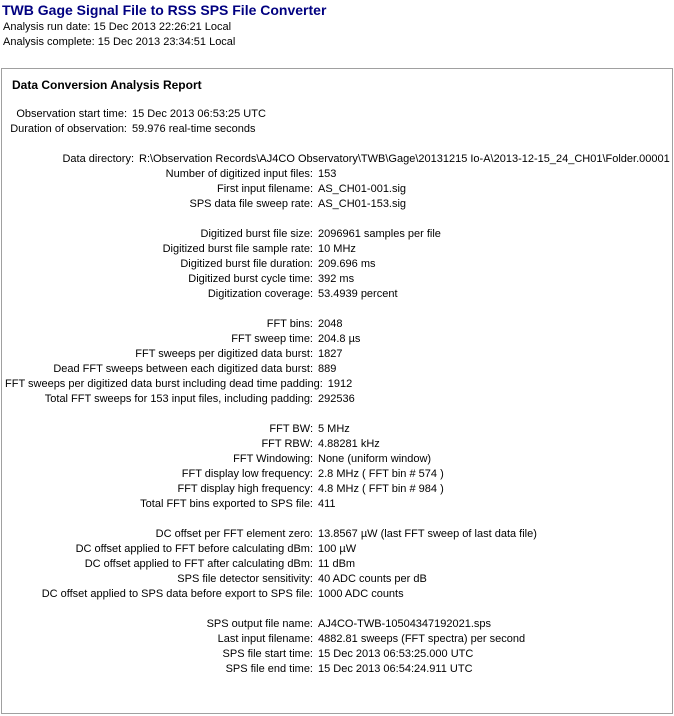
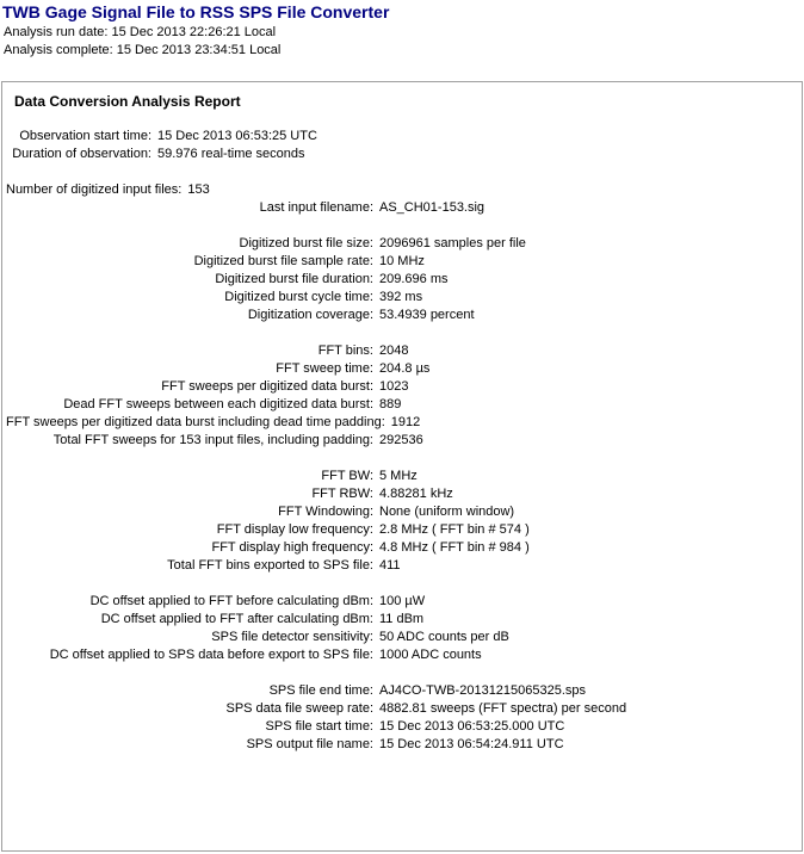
  TWB Gage Signal File to RSS SPS File Converter
  Analysis run date: 15 Dec 2013 22:26:21 Local
  Analysis complete: 15 Dec 2013 23:34:51 Local
  Data Conversion Analysis Report
  Observation start time:
  15 Dec 2013 06:53:25 UTC
  Duration of observation:
  59.976 real-time seconds
- Data directory:
- R:\Observation Records\AJ4CO Observatory\TWB\Gage\20131215 Io-A\2013-12-15_24_CH01\Folder.00001
  Number of digitized input files:
  153
- First input filename:
- AS_CH01-001.sig
- SPS data file sweep rate:
+ Last input filename:
  AS_CH01-153.sig
  Digitized burst file size:
  2096961 samples per file
  Digitized burst file sample rate:
  10 MHz
  Digitized burst file duration:
  209.696 ms
  Digitized burst cycle time:
  392 ms
  Digitization coverage:
  53.4939 percent
  FFT bins:
  2048
  FFT sweep time:
  204.8 µs
  FFT sweeps per digitized data burst:
- 1827
+ 1023
  Dead FFT sweeps between each digitized data burst:
  889
  FFT sweeps per digitized data burst including dead time padding:
  1912
  Total FFT sweeps for 153 input files, including padding:
  292536
  FFT BW:
  5 MHz
  FFT RBW:
  4.88281 kHz
  FFT Windowing:
  None (uniform window)
  FFT display low frequency:
  2.8 MHz ( FFT bin # 574 )
  FFT display high frequency:
  4.8 MHz ( FFT bin # 984 )
  Total FFT bins exported to SPS file:
  411
- DC offset per FFT element zero:
- 13.8567 µW (last FFT sweep of last data file)
  DC offset applied to FFT before calculating dBm:
  100 µW
  DC offset applied to FFT after calculating dBm:
  11 dBm
  SPS file detector sensitivity:
- 40 ADC counts per dB
+ 50 ADC counts per dB
  DC offset applied to SPS data before export to SPS file:
  1000 ADC counts
- SPS output file name:
+ SPS file end time:
- AJ4CO-TWB-10504347192021.sps
+ AJ4CO-TWB-20131215065325.sps
- Last input filename:
+ SPS data file sweep rate:
  4882.81 sweeps (FFT spectra) per second
  SPS file start time:
  15 Dec 2013 06:53:25.000 UTC
- SPS file end time:
+ SPS output file name:
  15 Dec 2013 06:54:24.911 UTC
